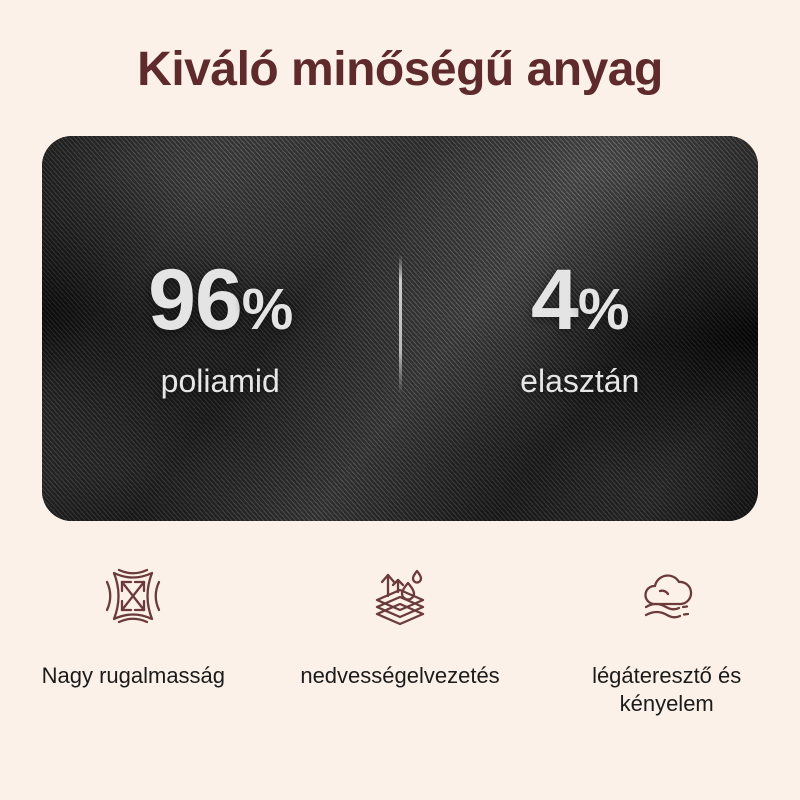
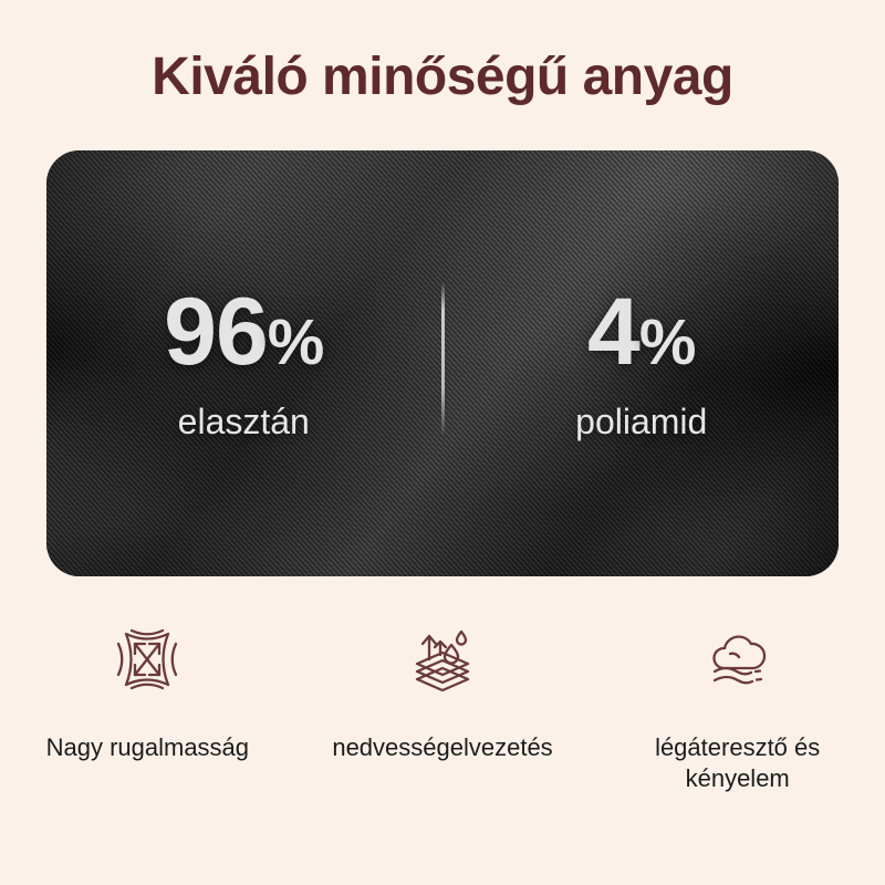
  Kiváló minőségű anyag
  96%
- poliamid
+ elasztán
  4%
- elasztán
+ poliamid
  Nagy rugalmasság
  nedvességelvezetés
  légáteresztő és kényelem
